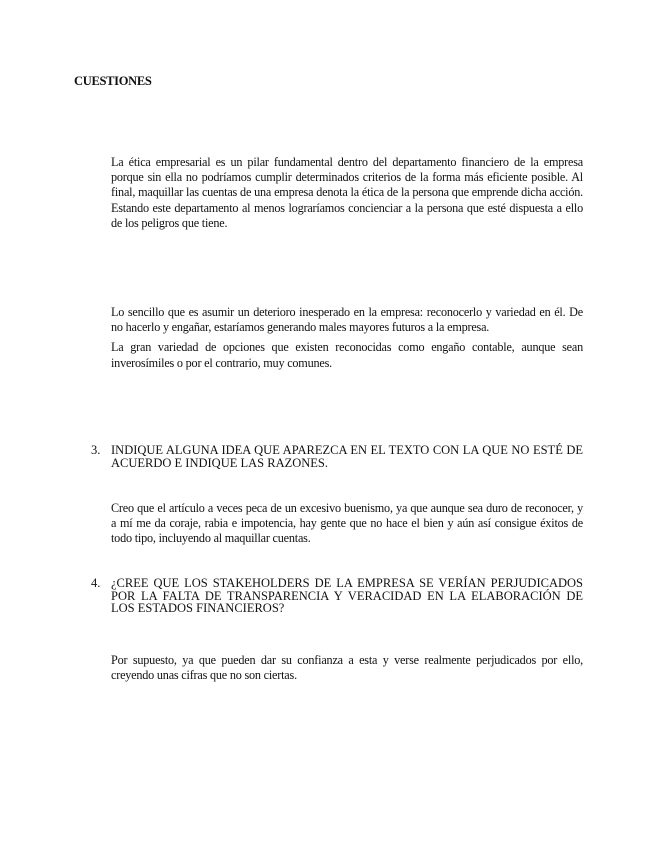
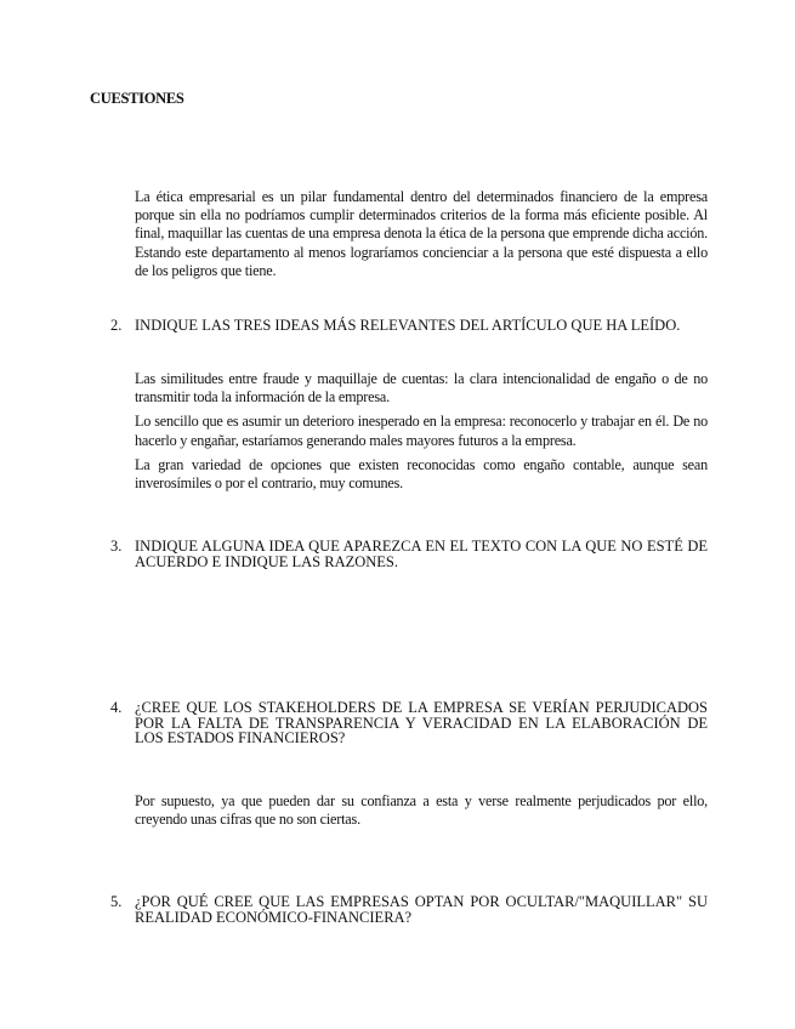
  CUESTIONES
- La ética empresarial es un pilar fundamental dentro del departamento financiero de la empresa porque sin ella no podríamos cumplir determinados criterios de la forma más eficiente posible. Al final, maquillar las cuentas de una empresa denota la ética de la persona que emprende dicha acción. Estando este departamento al menos lograríamos concienciar a la persona que esté dispuesta a ello de los peligros que tiene.
+ La ética empresarial es un pilar fundamental dentro del determinados financiero de la empresa porque sin ella no podríamos cumplir determinados criterios de la forma más eficiente posible. Al final, maquillar las cuentas de una empresa denota la ética de la persona que emprende dicha acción. Estando este departamento al menos lograríamos concienciar a la persona que esté dispuesta a ello de los peligros que tiene.
+ 2.
+ INDIQUE LAS TRES IDEAS MÁS RELEVANTES DEL ARTÍCULO QUE HA LEÍDO.
+ Las similitudes entre fraude y maquillaje de cuentas: la clara intencionalidad de engaño o de no transmitir toda la información de la empresa.
- Lo sencillo que es asumir un deterioro inesperado en la empresa: reconocerlo y variedad en él. De no hacerlo y engañar, estaríamos generando males mayores futuros a la empresa.
+ Lo sencillo que es asumir un deterioro inesperado en la empresa: reconocerlo y trabajar en él. De no hacerlo y engañar, estaríamos generando males mayores futuros a la empresa.
  La gran variedad de opciones que existen reconocidas como engaño contable, aunque sean inverosímiles o por el contrario, muy comunes.
  3.
  INDIQUE ALGUNA IDEA QUE APAREZCA EN EL TEXTO CON LA QUE NO ESTÉ DE ACUERDO E INDIQUE LAS RAZONES.
- Creo que el artículo a veces peca de un excesivo buenismo, ya que aunque sea duro de reconocer, y a mí me da coraje, rabia e impotencia, hay gente que no hace el bien y aún así consigue éxitos de todo tipo, incluyendo al maquillar cuentas.
  4.
  ¿CREE QUE LOS STAKEHOLDERS DE LA EMPRESA SE VERÍAN PERJUDICADOS POR LA FALTA DE TRANSPARENCIA Y VERACIDAD EN LA ELABORACIÓN DE LOS ESTADOS FINANCIEROS?
  Por supuesto, ya que pueden dar su confianza a esta y verse realmente perjudicados por ello, creyendo unas cifras que no son ciertas.
+ 5.
+ ¿POR QUÉ CREE QUE LAS EMPRESAS OPTAN POR OCULTAR/"MAQUILLAR" SU REALIDAD ECONÓMICO-FINANCIERA?
